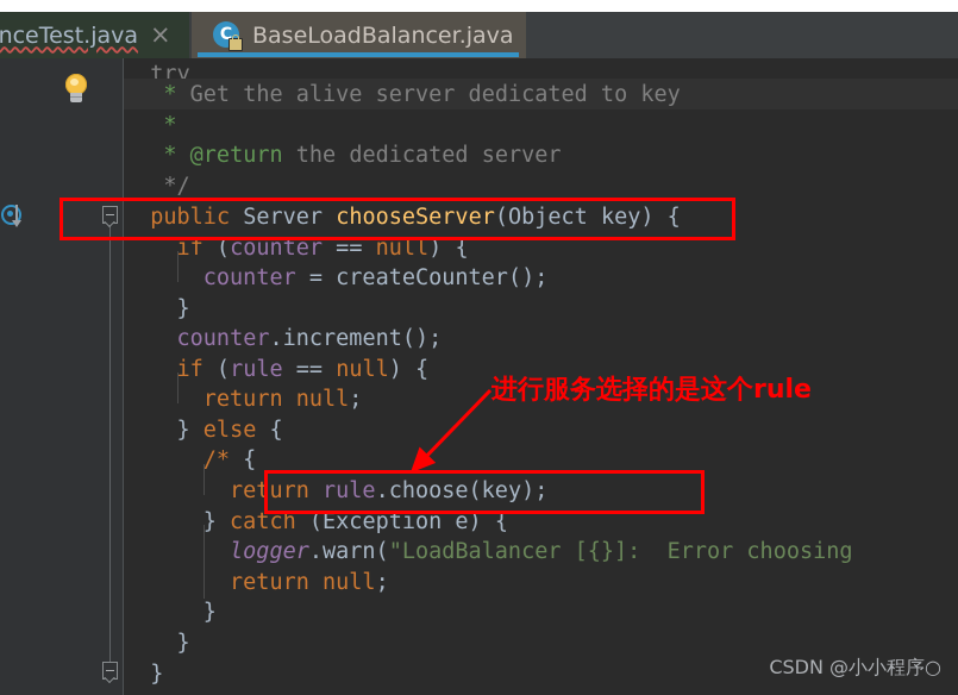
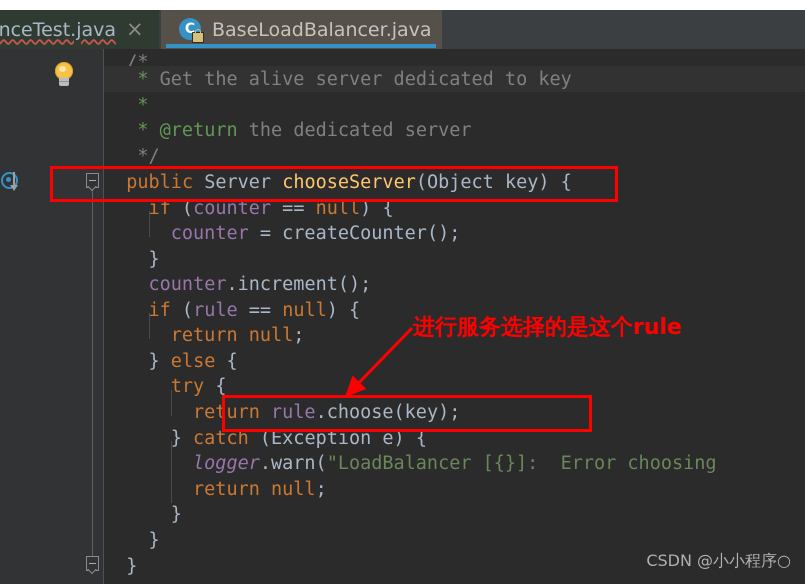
  nceTest.java
  ×
  C
  BaseLoadBalancer.java
- try
+ /*
  * Get the alive server dedicated to key
  *
  * @return the dedicated server
  */
  public Server chooseServer(Object key) {
  if (counter == null) {
  counter = createCounter();
  }
  counter.increment();
  if (rule == null) {
  return null;
  } else {
- /* {
+ try {
  return rule.choose(key);
  } catch (Exception e) {
  logger.warn("LoadBalancer [{}]: Error choosing
  return null;
  }
  }
  }
  进行服务选择的是这个rule
  CSDN @小小程序○
